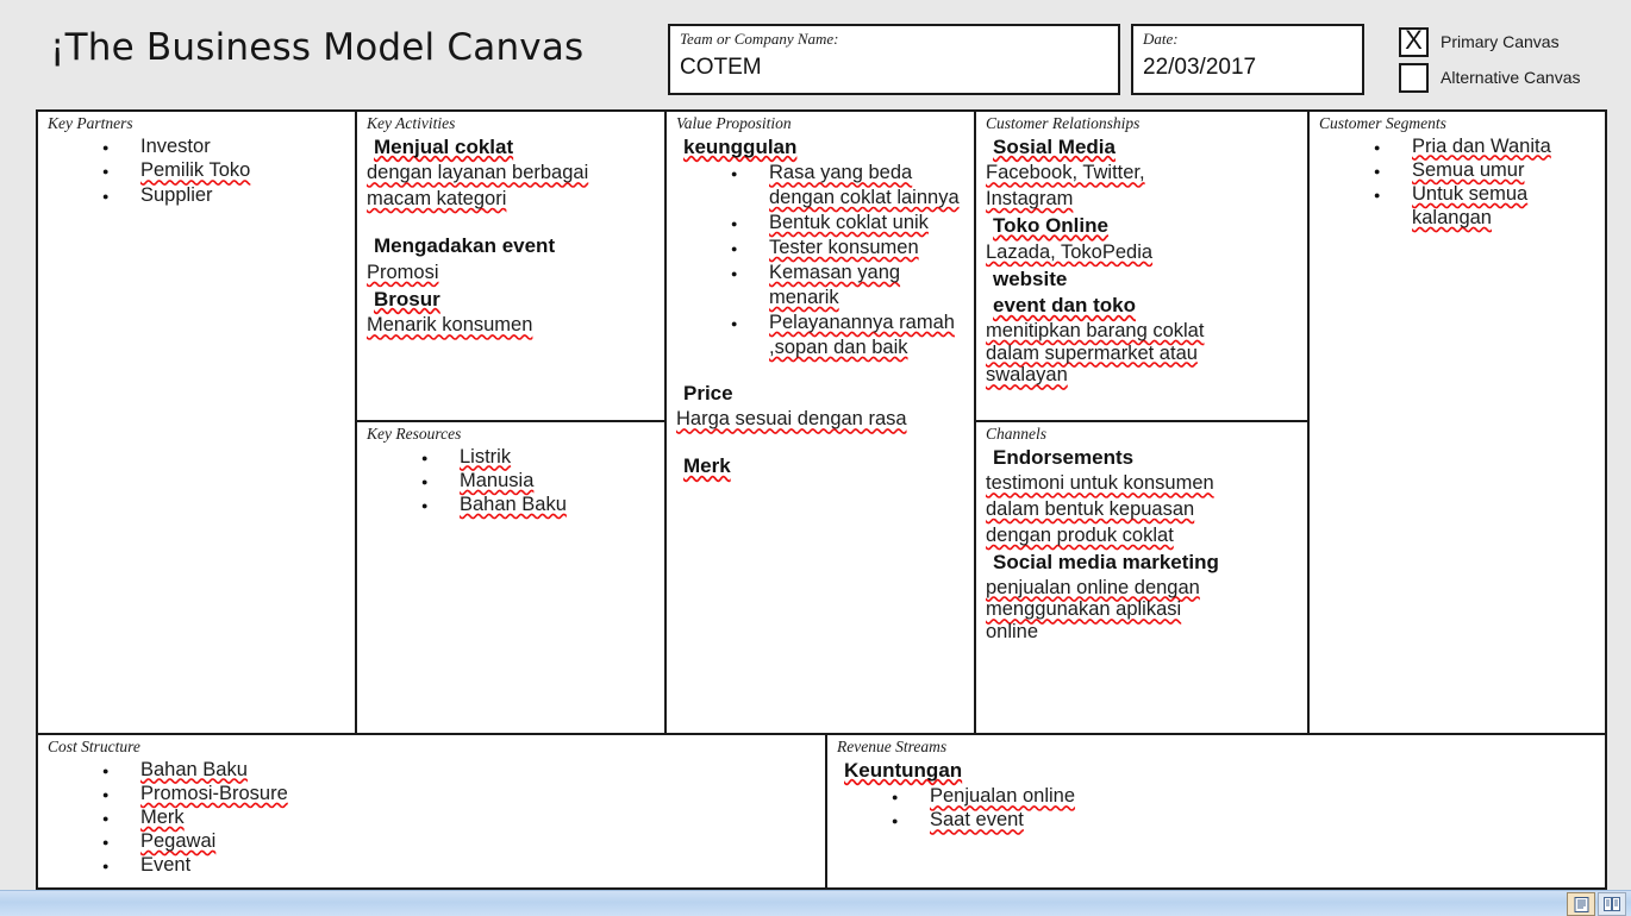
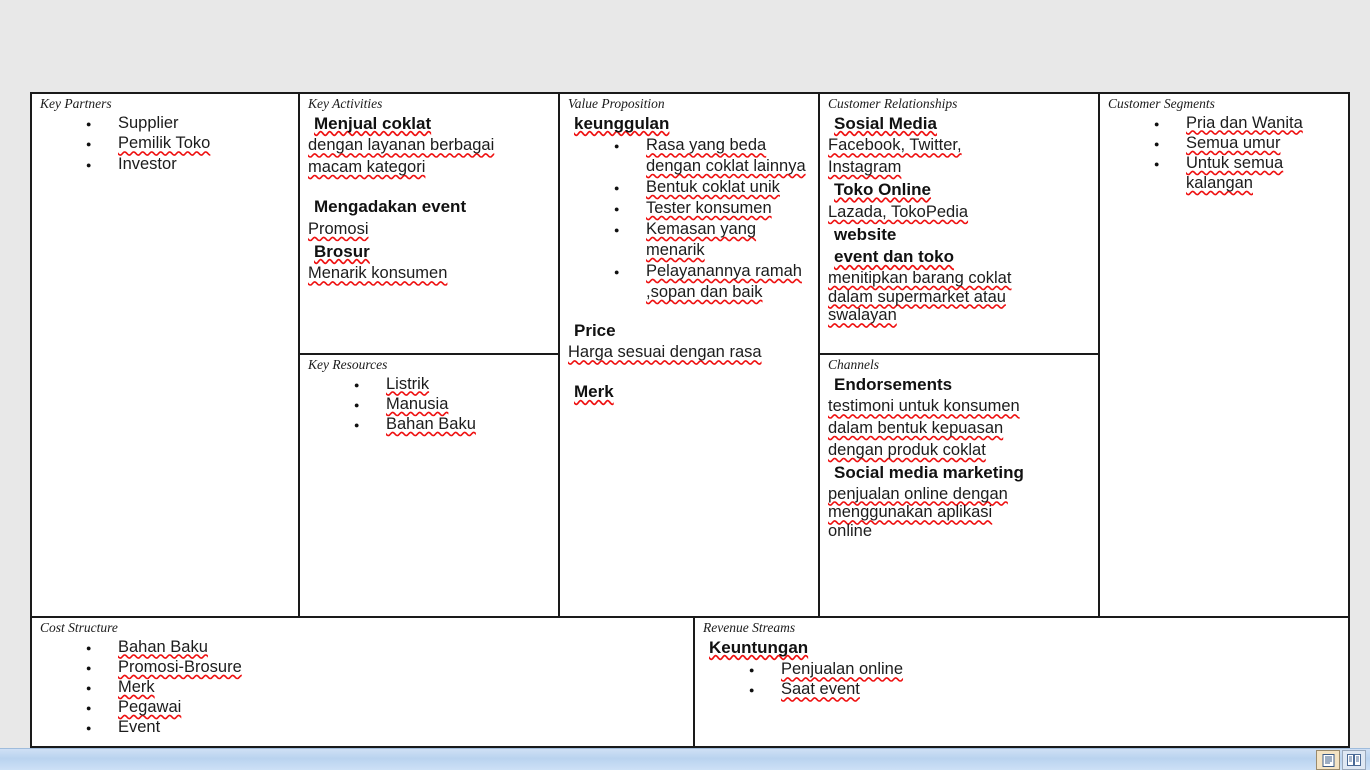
- ¡The Business Model Canvas
- Team or Company Name:
- COTEM
- Date:
- 22/03/2017
- X
- Primary Canvas
- Alternative Canvas
  Key Partners
- Investor
+ Supplier
  Pemilik Toko
- Supplier
+ Investor
  Key Activities
  Menjual coklat
  dengan layanan berbagai
  macam kategori
  Mengadakan event
  Promosi
  Brosur
  Menarik konsumen
  Key Resources
  Listrik
  Manusia
  Bahan Baku
  Value Proposition
  keunggulan
  Rasa yang beda dengan coklat lainnya
  Bentuk coklat unik
  Tester konsumen
  Kemasan yang menarik
  Pelayanannya ramah ,sopan dan baik
  Price
  Harga sesuai dengan rasa
  Merk
  Customer Relationships
  Sosial Media
  Facebook, Twitter,
  Instagram
  Toko Online
  Lazada, TokoPedia
  website
  event dan toko
  menitipkan barang coklat
  dalam supermarket atau
  swalayan
  Channels
  Endorsements
  testimoni untuk konsumen
  dalam bentuk kepuasan
  dengan produk coklat
  Social media marketing
  penjualan online dengan
  menggunakan aplikasi
  online
  Customer Segments
  Pria dan Wanita
  Semua umur
  Untuk semua kalangan
  Cost Structure
  Bahan Baku
  Promosi-Brosure
  Merk
  Pegawai
  Event
  Revenue Streams
  Keuntungan
  Penjualan online
  Saat event
